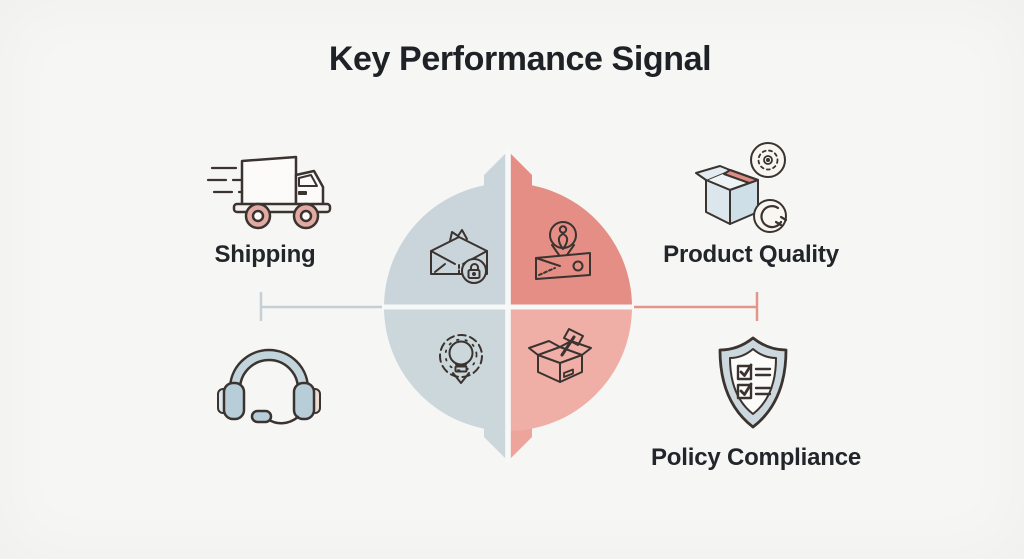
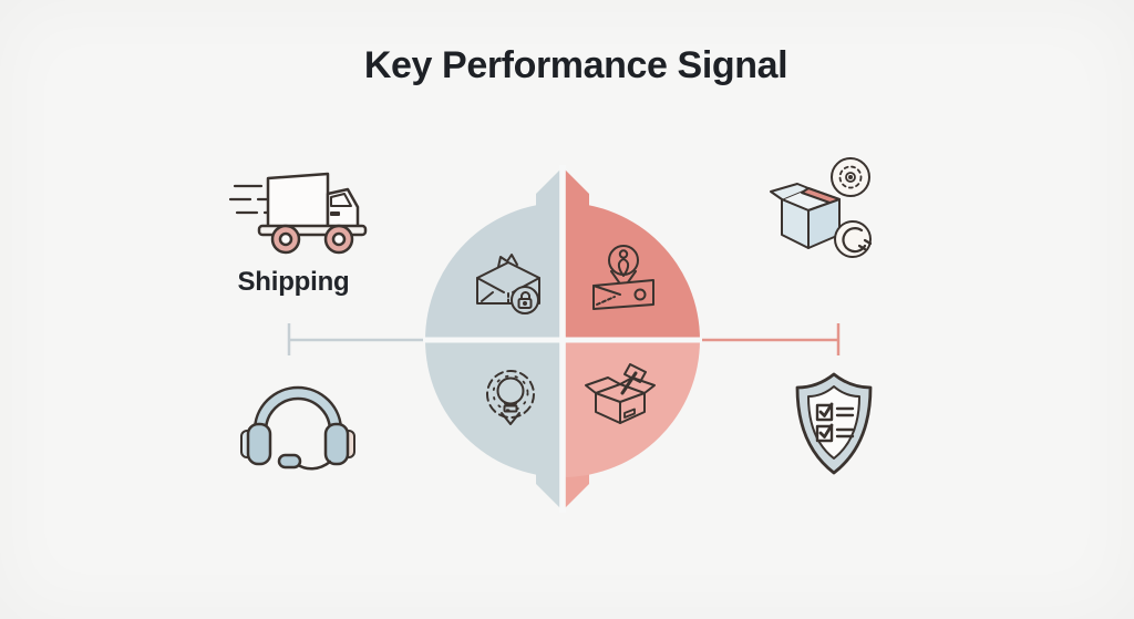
  Key Performance Signal
  Shipping
- Product Quality
- Policy Compliance
